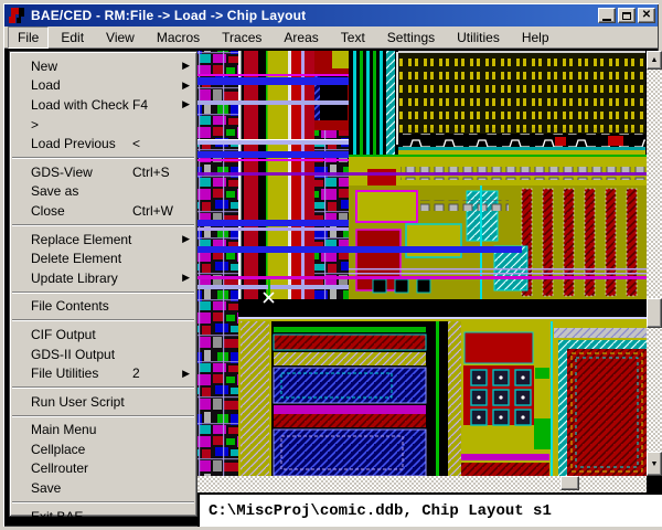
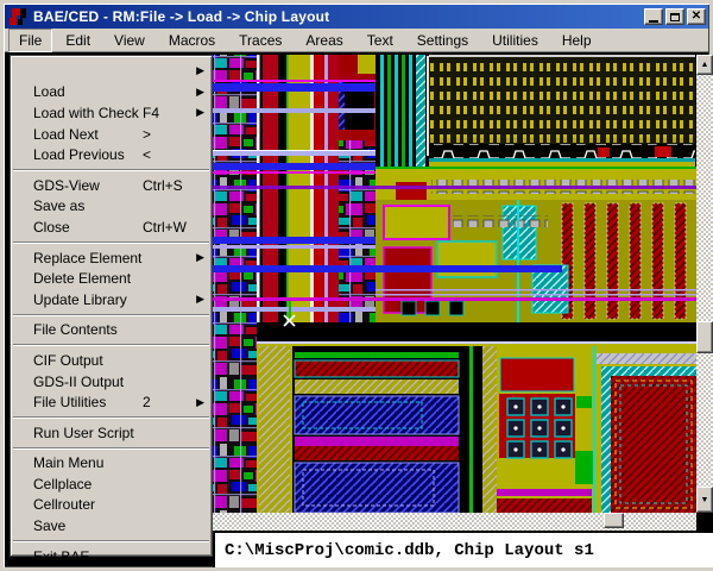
  BAE/CED - RM:File -> Load -> Chip Layout
  ✕
  File
  Edit
  View
  Macros
  Traces
  Areas
  Text
  Settings
  Utilities
  Help
  C:\MiscProj\comic.ddb, Chip Layout s1
- New
  ▶
  Load
  ▶
  Load with Check
  F4
  ▶
+ Load Next
  >
  Load Previous
  <
  GDS-View
  Ctrl+S
  Save as
  Close
  Ctrl+W
  Replace Element
  ▶
  Delete Element
  Update Library
  ▶
  File Contents
  CIF Output
  GDS-II Output
  File Utilities
  2
  ▶
  Run User Script
  Main Menu
  Cellplace
  Cellrouter
  Save
  Exit BAE
